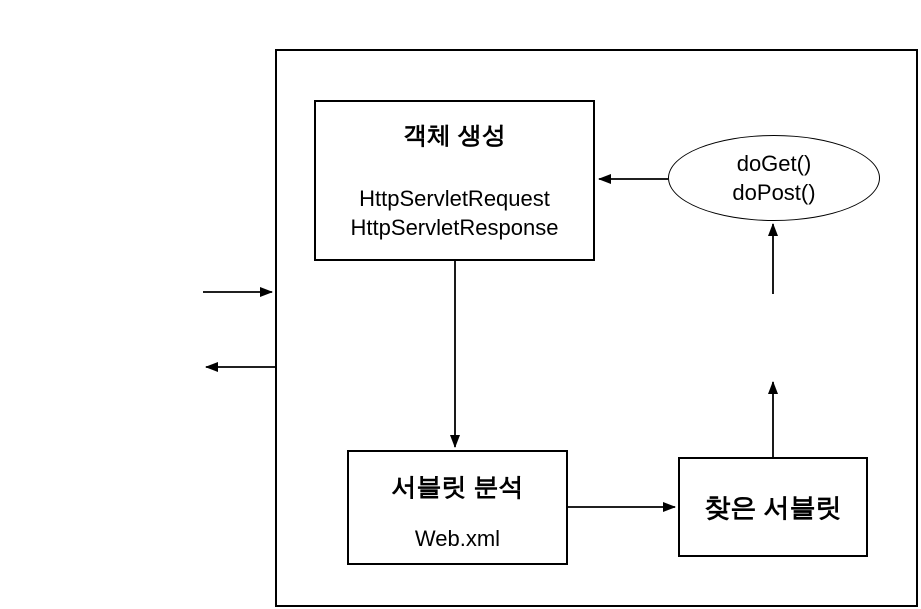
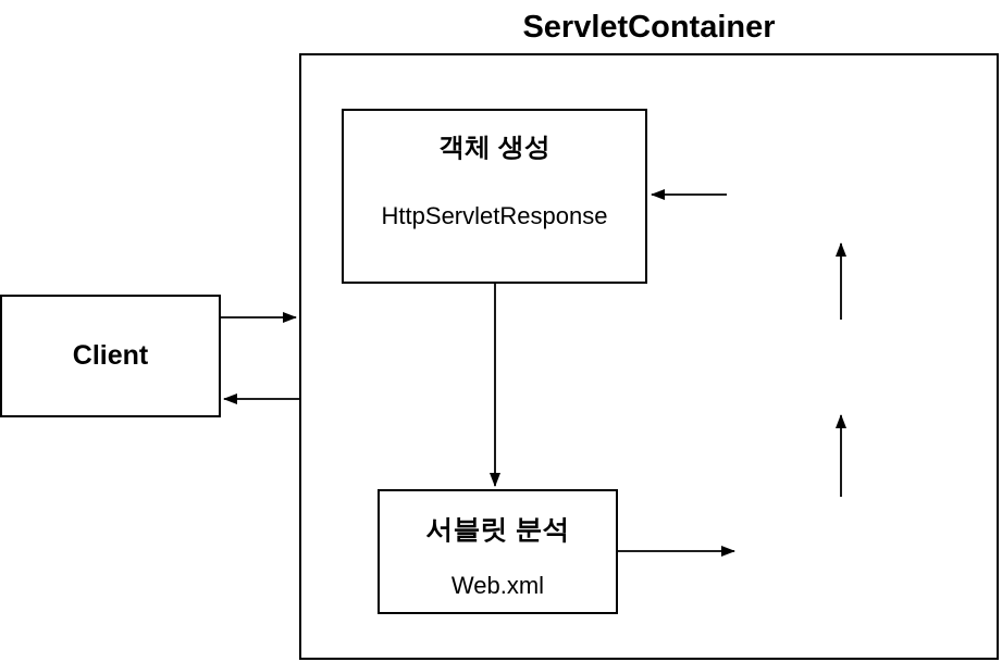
+ ServletContainer
+ Client
  객체 생성
- HttpServletRequest
  HttpServletResponse
- doGet()
- doPost()
  서블릿 분석
  Web.xml
- 찾은 서블릿
